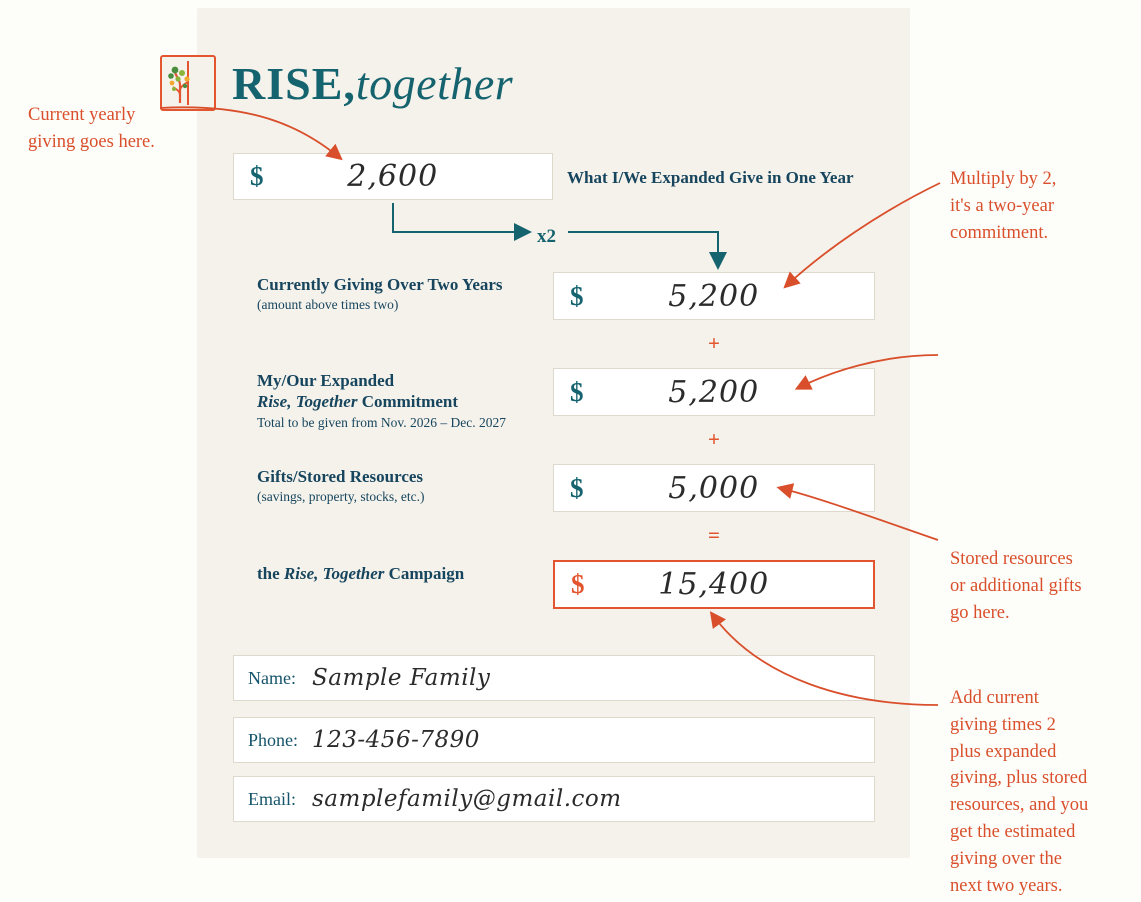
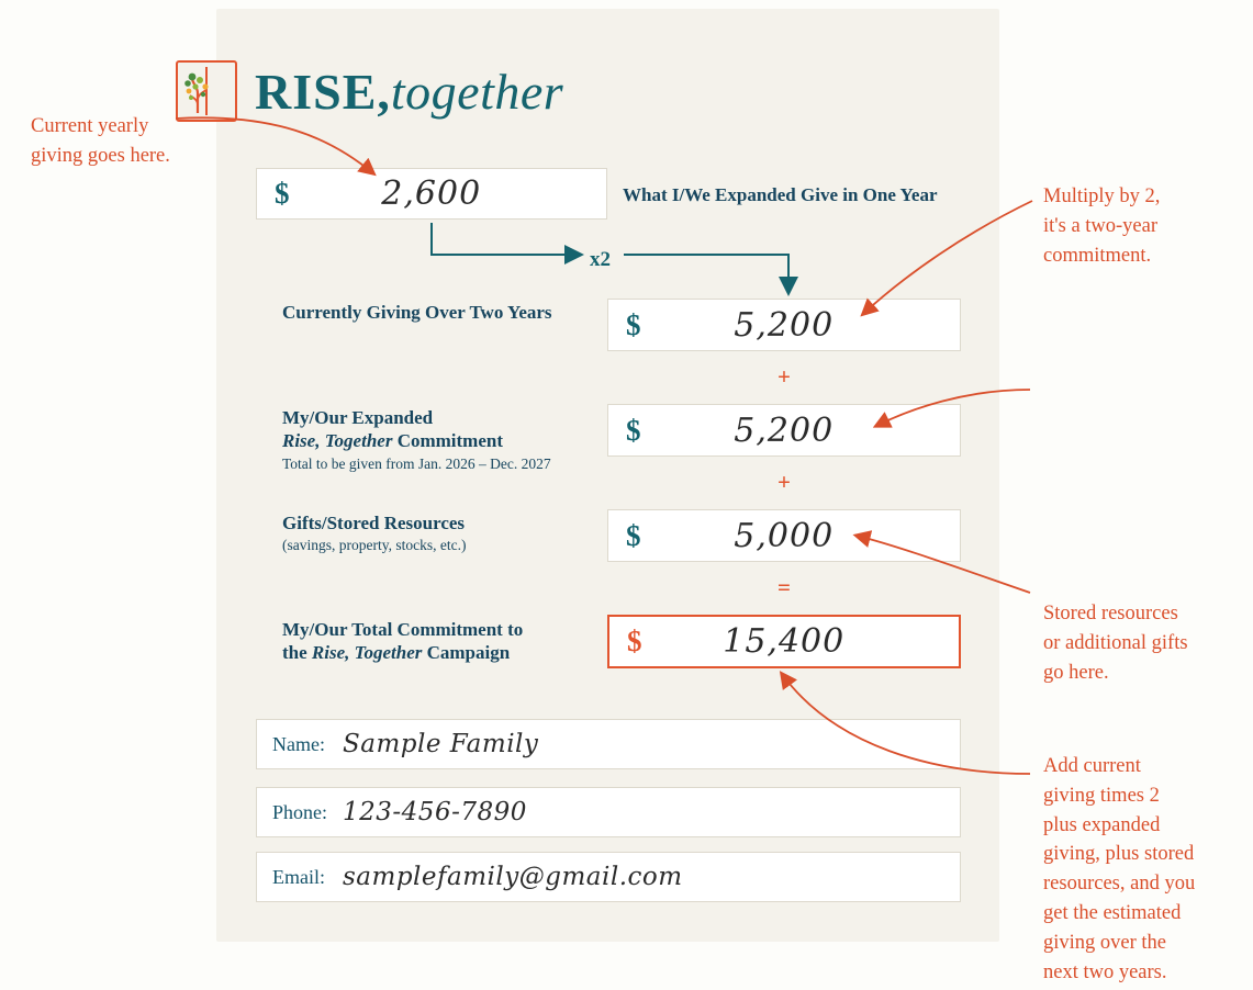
  RISE,together
  $
  2,600
  What I/We Expanded Give in One Year
  x2
  Currently Giving Over Two Years
- (amount above times two)
  $
  5,200
  +
  My/Our Expanded
  Rise, Together Commitment
- Total to be given from Nov. 2026 – Dec. 2027
+ Total to be given from Jan. 2026 – Dec. 2027
  $
  5,200
  +
  Gifts/Stored Resources
  (savings, property, stocks, etc.)
  $
  5,000
  =
+ My/Our Total Commitment to
  the Rise, Together Campaign
  $
  15,400
  Name:
  Sample Family
  Phone:
  123-456-7890
  Email:
  samplefamily@gmail.com
  Current yearly
  giving goes here.
  Multiply by 2,
  it's a two-year
  commitment.
  Stored resources
  or additional gifts
  go here.
  Add current
  giving times 2
  plus expanded
  giving, plus stored
  resources, and you
  get the estimated
  giving over the
  next two years.
